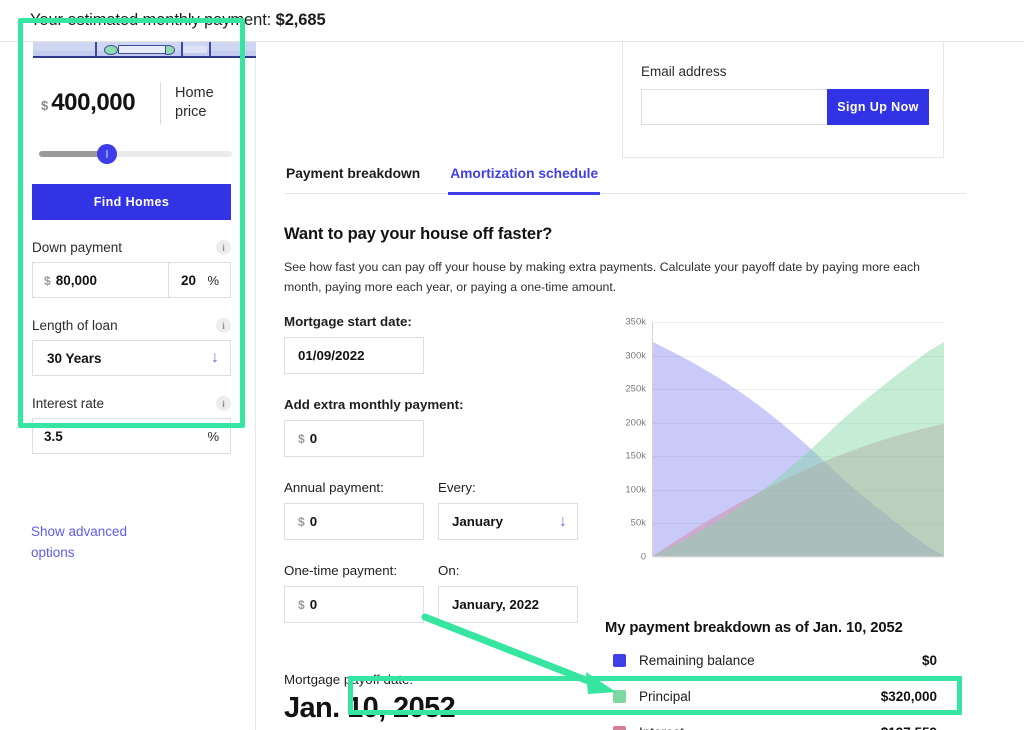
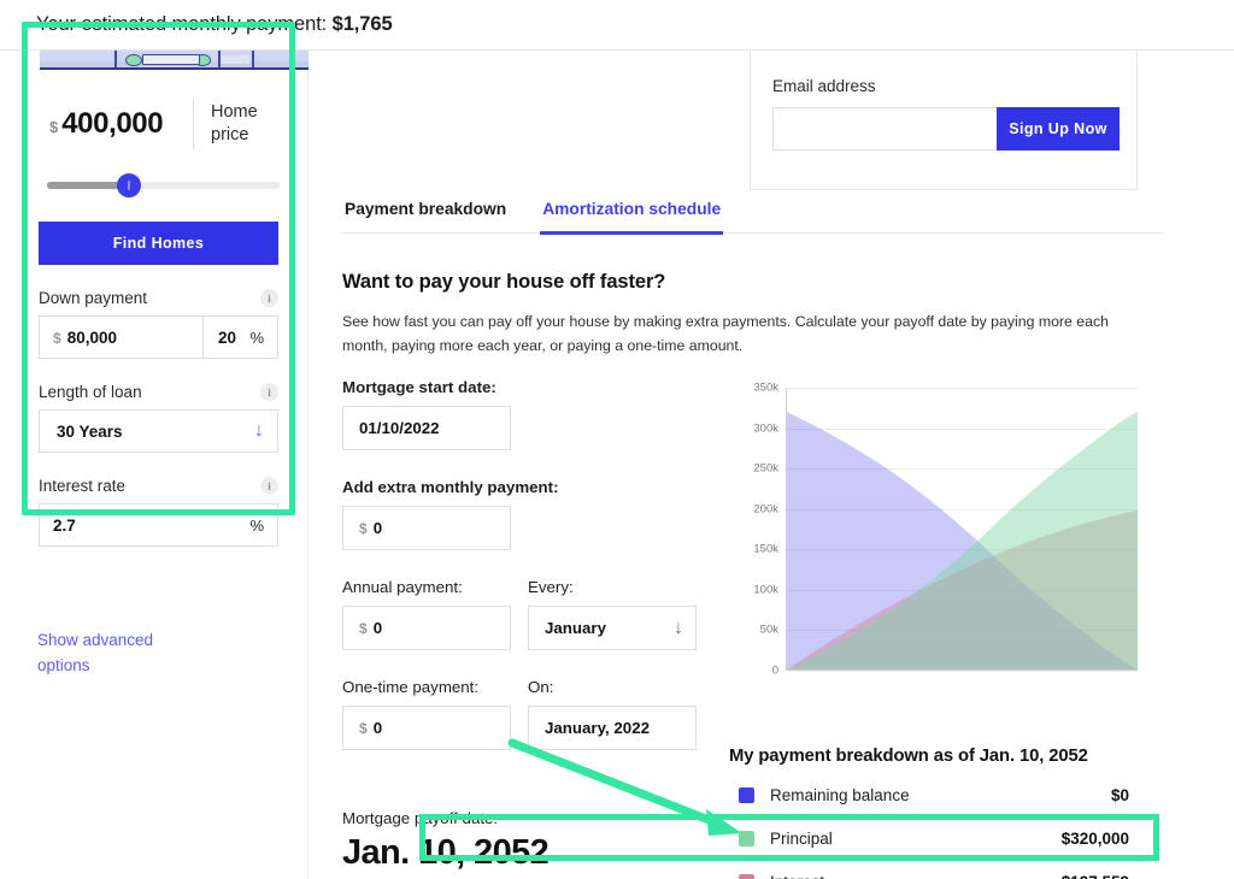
- Your estimated monthly payment: $2,685
+ Your estimated monthly payment: $1,765
  $
  400,000
  Home
  price
  Find Homes
  Down payment
  i
  $
  80,000
  20
  %
  Length of loan
  i
  30 Years
  ↓
  Interest rate
  i
- 3.5
+ 2.7
  %
  Show advanced options
  Email address
  Sign Up Now
  Payment breakdown
  Amortization schedule
  Want to pay your house off faster?
  See how fast you can pay off your house by making extra payments. Calculate your payoff date by paying more each month, paying more each year, or paying a one-time amount.
  Mortgage start date:
- 01/09/2022
+ 01/10/2022
  Add extra monthly payment:
  $
  0
  Annual payment:
  $
  0
  Every:
  January
  ↓
  One-time payment:
  $
  0
  On:
  January, 2022
  Mortgage payoff date:
  Jan. 10, 2052
  0
  50k
  100k
  150k
  200k
  250k
  300k
  350k
  My payment breakdown as of Jan. 10, 2052
  Remaining balance
  $0
  Principal
  $320,000
